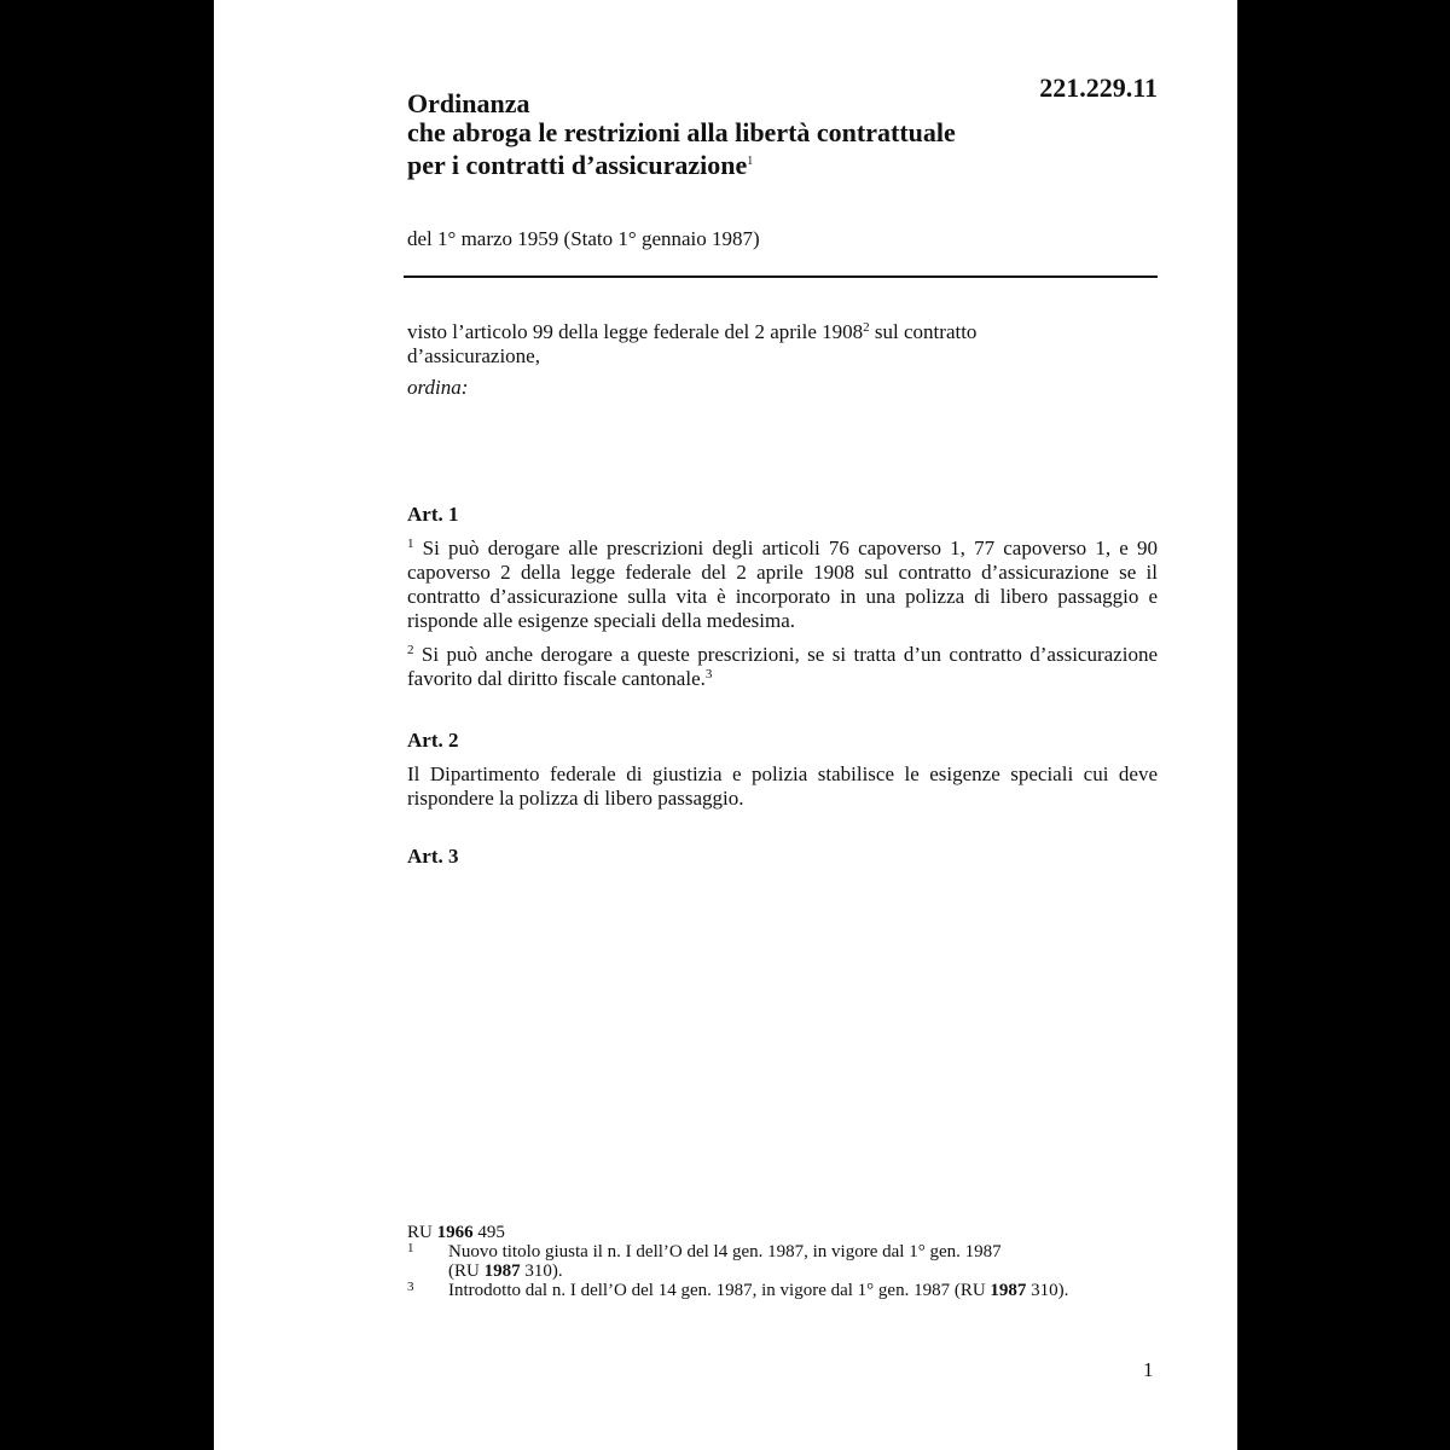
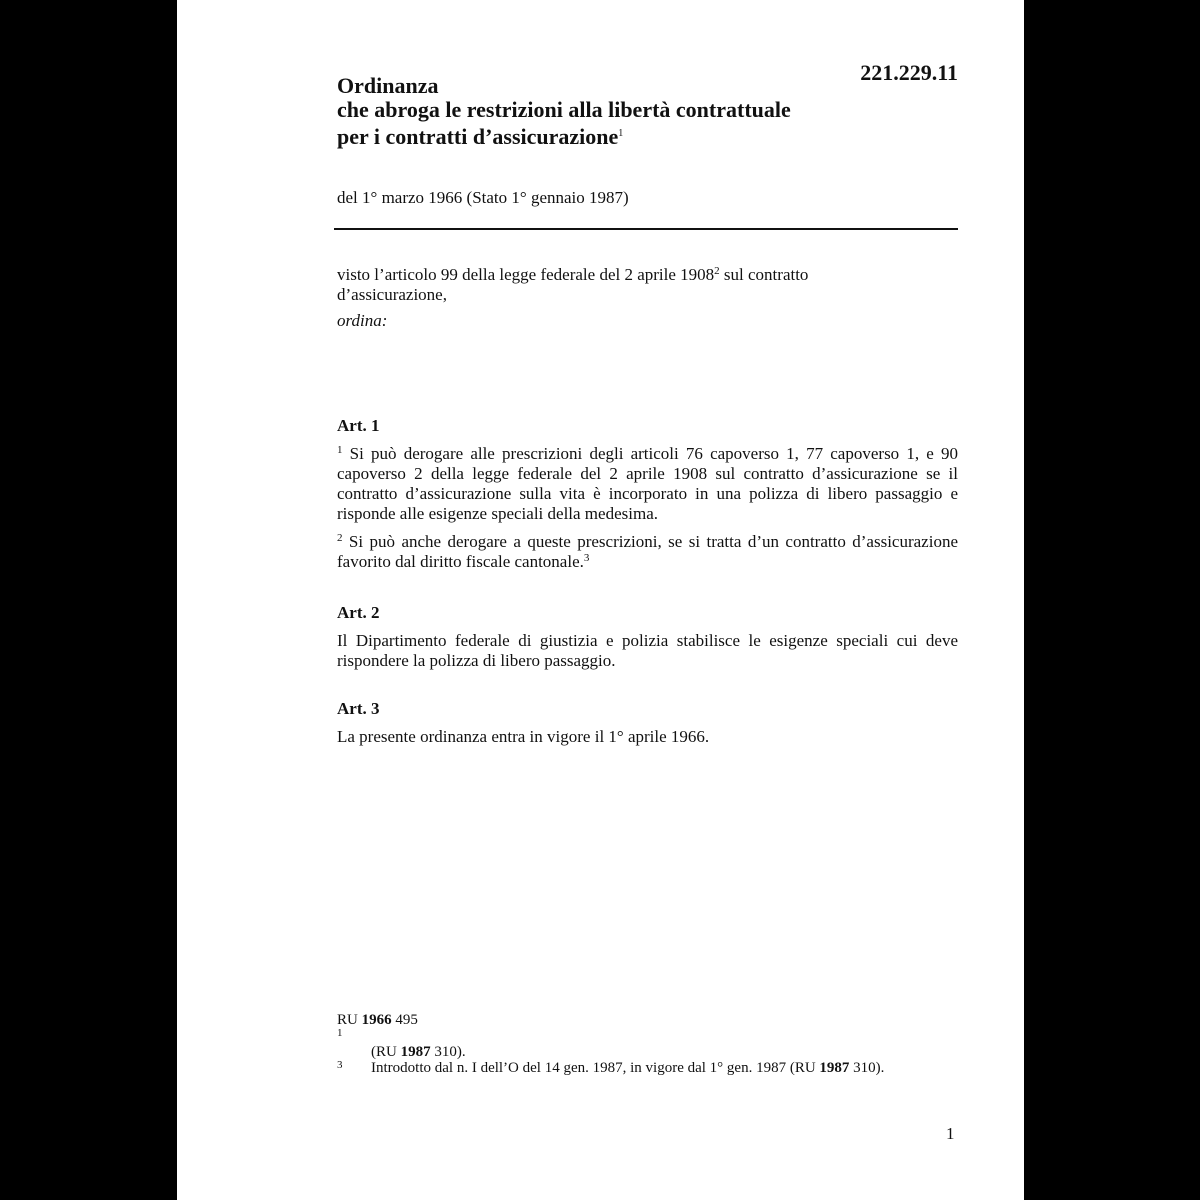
  221.229.11
  Ordinanza
  che abroga le restrizioni alla libertà contrattuale
  per i contratti d’assicurazione1
- del 1° marzo 1959 (Stato 1° gennaio 1987)
+ del 1° marzo 1966 (Stato 1° gennaio 1987)
  visto l’articolo 99 della legge federale del 2 aprile 19082 sul contratto d’assicurazione,
  ordina:
  Art. 1
  1 Si può derogare alle prescrizioni degli articoli 76 capoverso 1, 77 capoverso 1, e 90 capoverso 2 della legge federale del 2 aprile 1908 sul contratto d’assicurazione se il contratto d’assicurazione sulla vita è incorporato in una polizza di libero passaggio e risponde alle esigenze speciali della medesima.
  2 Si può anche derogare a queste prescrizioni, se si tratta d’un contratto d’assicurazione favorito dal diritto fiscale cantonale.3
  Art. 2
  Il Dipartimento federale di giustizia e polizia stabilisce le esigenze speciali cui deve rispondere la polizza di libero passaggio.
  Art. 3
+ La presente ordinanza entra in vigore il 1° aprile 1966.
  RU 1966 495
  1
- Nuovo titolo giusta il n. I dell’O del l4 gen. 1987, in vigore dal 1° gen. 1987
  (RU 1987 310).
  3
  Introdotto dal n. I dell’O del 14 gen. 1987, in vigore dal 1° gen. 1987 (RU 1987 310).
  1
